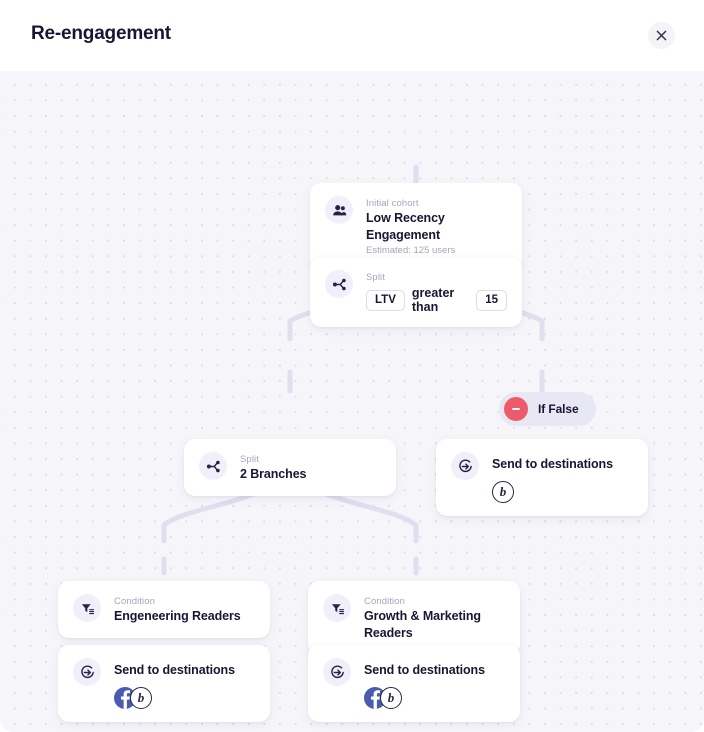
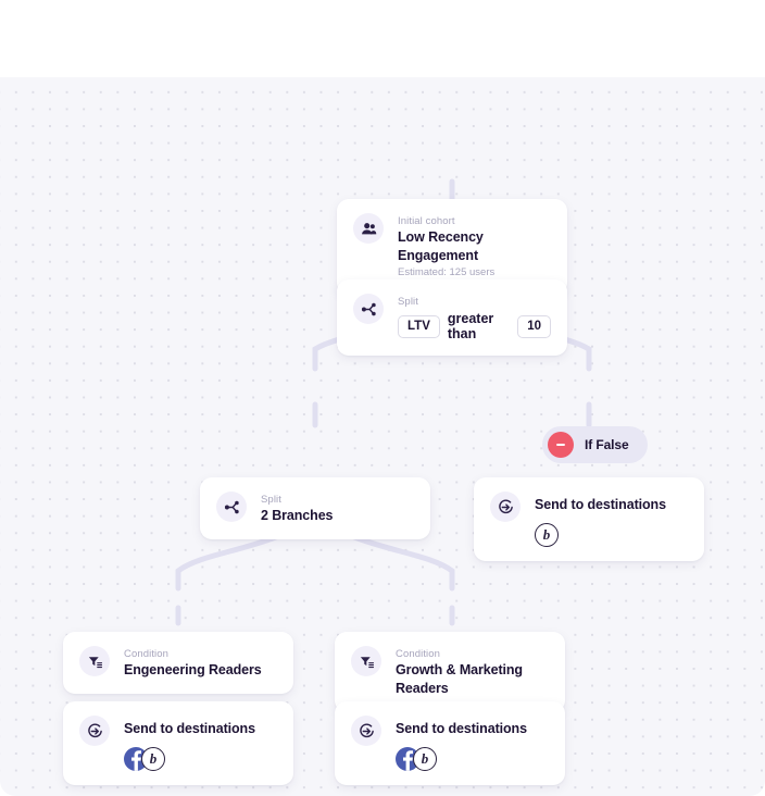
- Re-engagement
  Initial cohort
  Low Recency Engagement
  Estimated: 125 users
  Split
  LTV
  greater than
- 15
+ 10
  If False
  Split
  2 Branches
  Send to destinations
  b
  Condition
  Engeneering Readers
  Condition
  Growth & Marketing Readers
  Send to destinations
  b
  Send to destinations
  b
